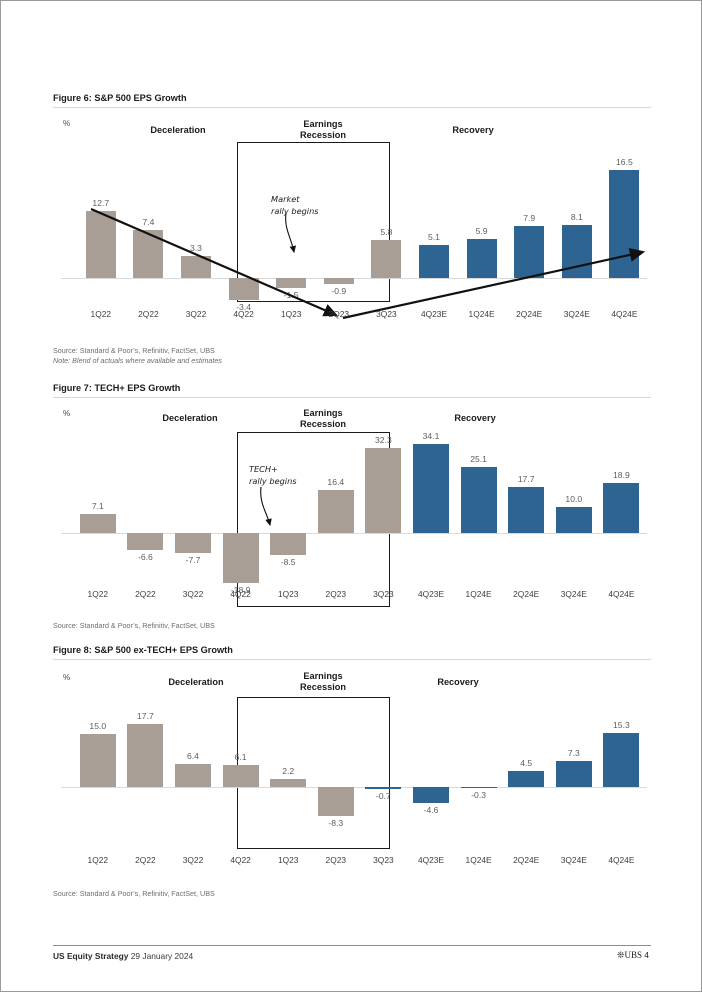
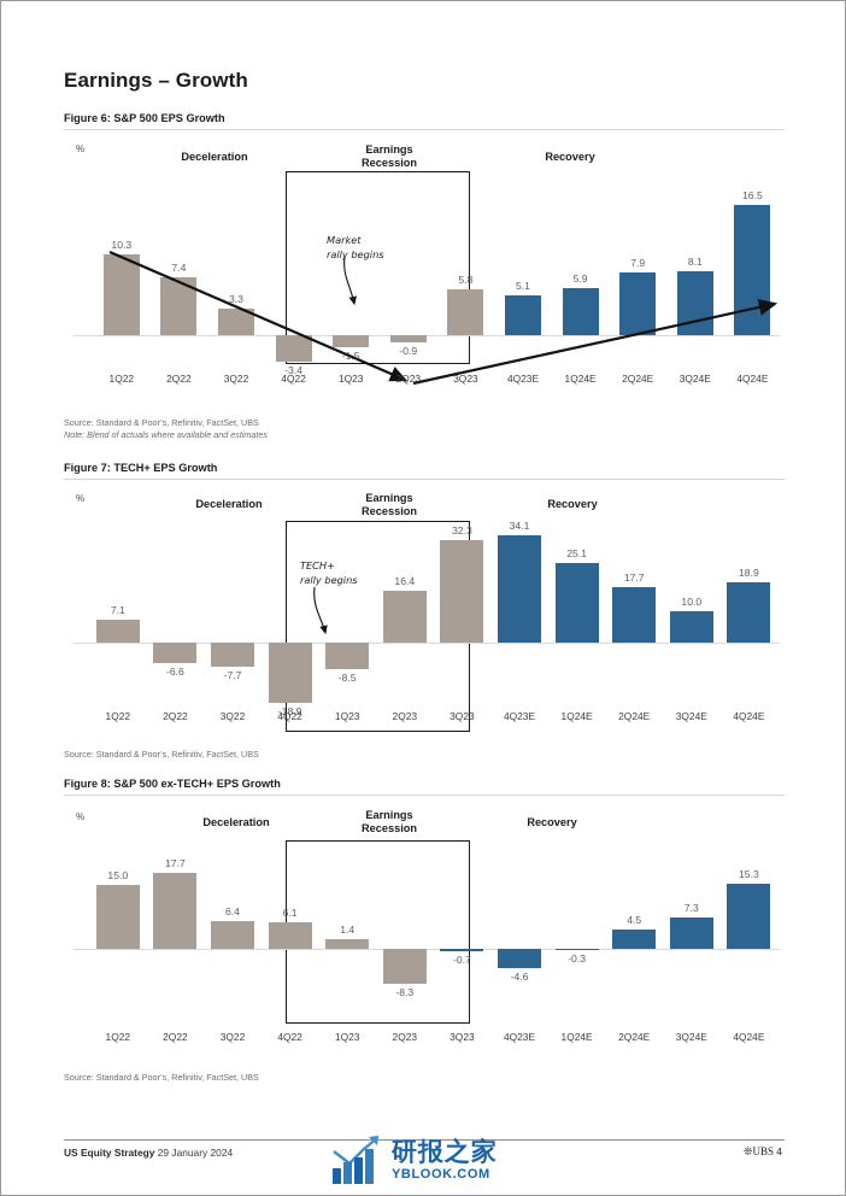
+ Earnings – Growth
  Figure 6: S&P 500 EPS Growth
  %
  Deceleration
  Earnings
  Recession
  Recovery
  Market
  rally begins
- 12.7
+ 10.3
  7.4
  3.3
  -3.4
  -.5
  -0.9
  5.8
  5.1
  5.9
  7.9
  8.1
  16.5
  1Q22
  2Q22
  3Q22
  4Q22
  1Q23
  2Q23
  3Q23
  4Q23E
  1Q24E
  2Q24E
  3Q24E
  4Q24E
  Source: Standard & Poor’s, Refinitiv, FactSet, UBS
  Note: Blend of actuals where available and estimates
  Figure 7: TECH+ EPS Growth
  %
  Deceleration
  Earnings
  Recession
  Recovery
  TECH+
  rally begins
  7.1
  -6.6
  -7.7
  -18.9
  -8.5
  16.4
  32.3
  34.1
  25.1
  17.7
  10.0
  18.9
  1Q22
  2Q22
  3Q22
  4Q22
  1Q23
  2Q23
  3Q23
  4Q23E
  1Q24E
  2Q24E
  3Q24E
  4Q24E
  Source: Standard & Poor’s, Refinitiv, FactSet, UBS
  Figure 8: S&P 500 ex-TECH+ EPS Growth
  %
  Deceleration
  Earnings
  Recession
  Recovery
  15.0
  17.7
  6.4
  6.1
- 2.2
+ 1.4
  -8.3
  -0.7
  -4.6
  -0.3
  4.5
  7.3
  15.3
  1Q22
  2Q22
  3Q22
  4Q22
  1Q23
  2Q23
  3Q23
  4Q23E
  1Q24E
  2Q24E
  3Q24E
  4Q24E
  Source: Standard & Poor’s, Refinitiv, FactSet, UBS
  US Equity Strategy 29 January 2024
  ❊UBS 4
+ 研报之家
+ YBLOOK.COM
